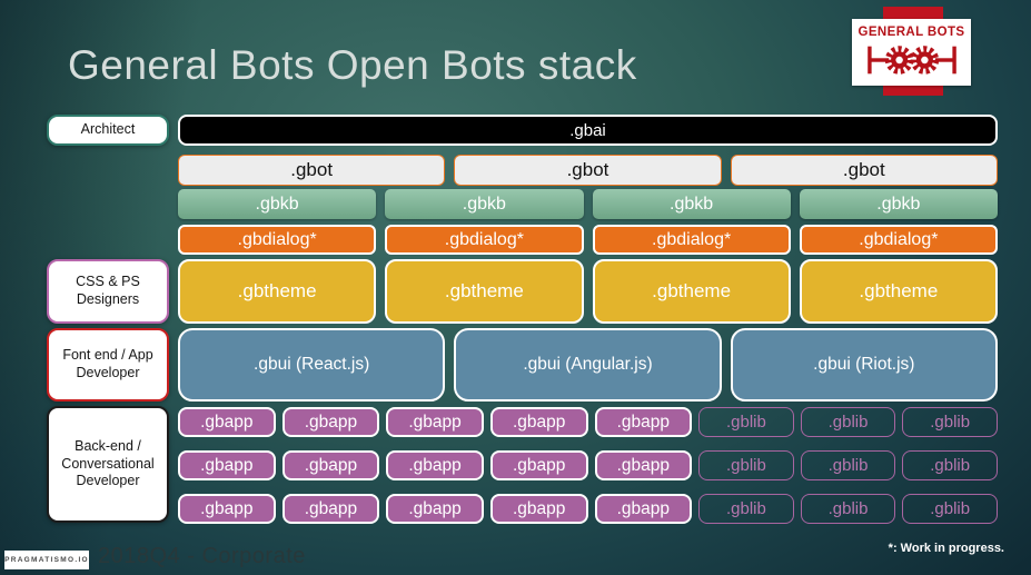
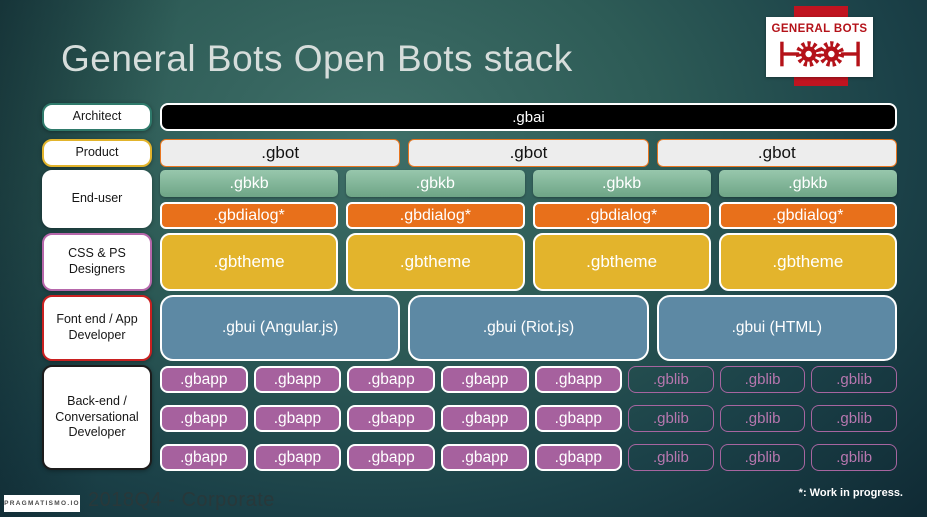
  General Bots Open Bots stack
  GENERAL BOTS
  Architect
+ Product
+ End-user
  CSS & PS Designers
  Font end / App Developer
  Back-end / Conversational Developer
  .gbai
  .gbot
  .gbot
  .gbot
  .gbkb
  .gbkb
  .gbkb
  .gbkb
  .gbdialog*
  .gbdialog*
  .gbdialog*
  .gbdialog*
  .gbtheme
  .gbtheme
  .gbtheme
  .gbtheme
- .gbui (React.js)
  .gbui (Angular.js)
  .gbui (Riot.js)
+ .gbui (HTML)
  .gbapp
  .gbapp
  .gbapp
  .gbapp
  .gbapp
  .gblib
  .gblib
  .gblib
  .gbapp
  .gbapp
  .gbapp
  .gbapp
  .gbapp
  .gblib
  .gblib
  .gblib
  .gbapp
  .gbapp
  .gbapp
  .gbapp
  .gbapp
  .gblib
  .gblib
  .gblib
  *: Work in progress.
